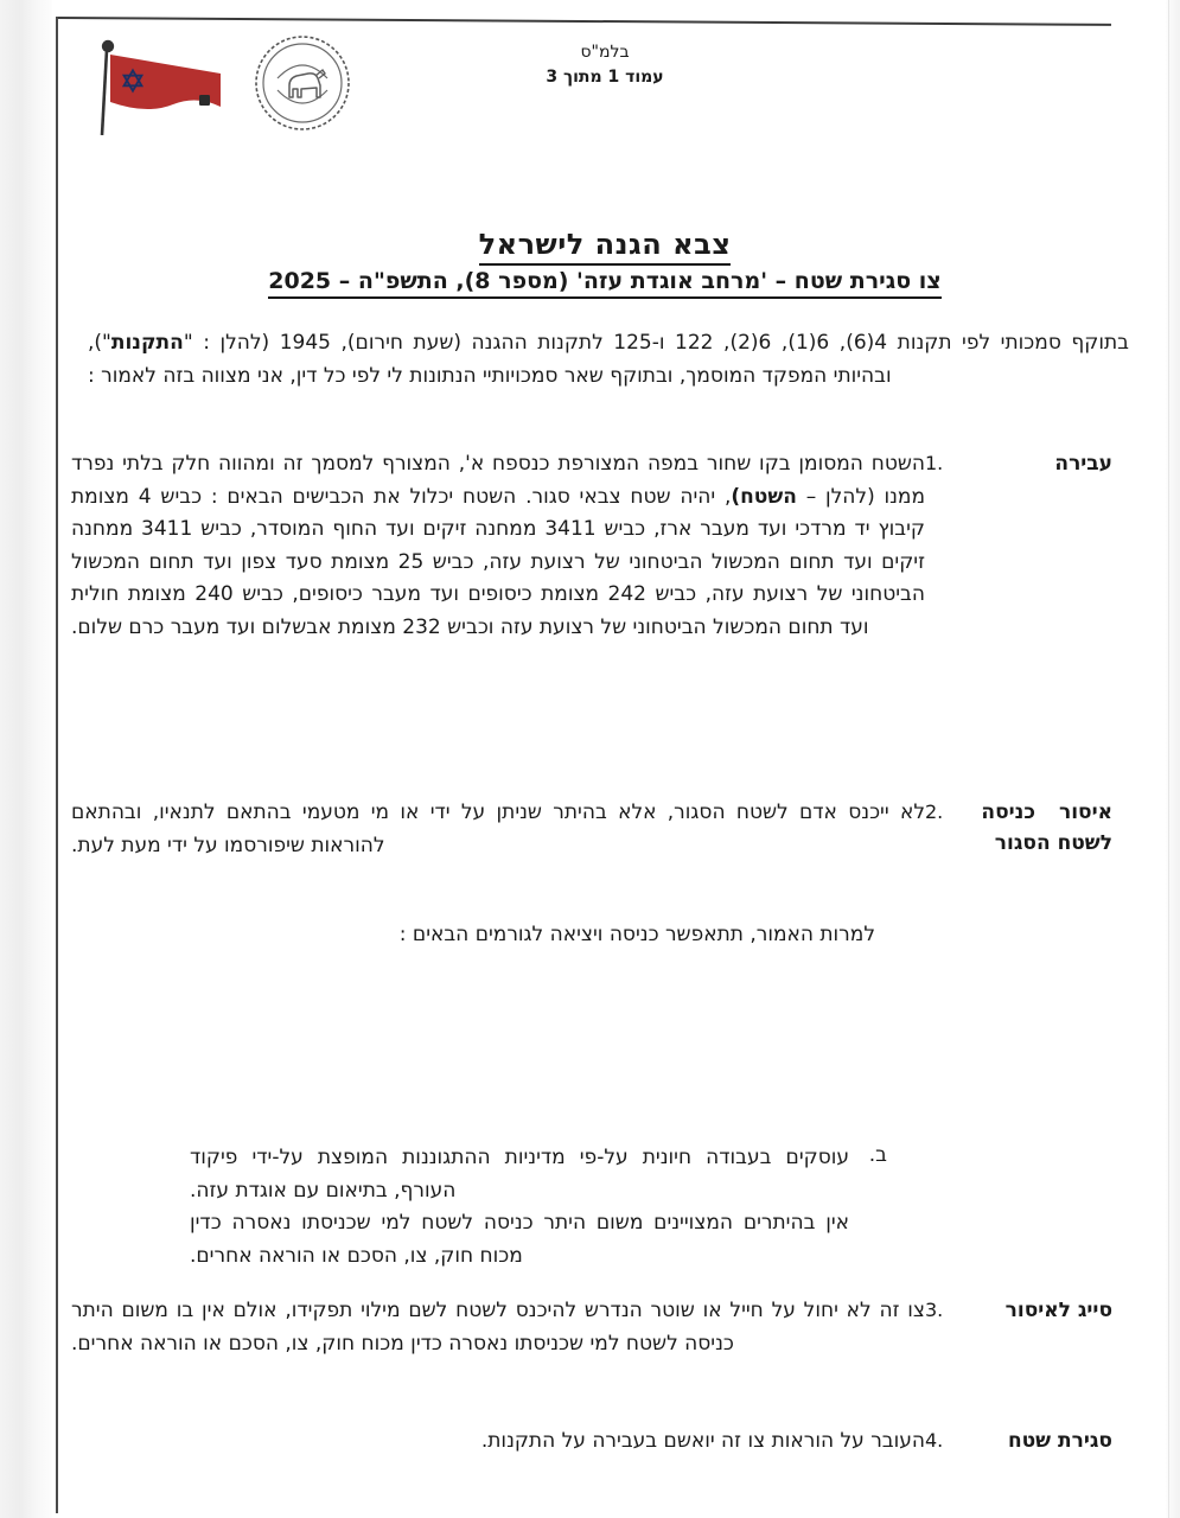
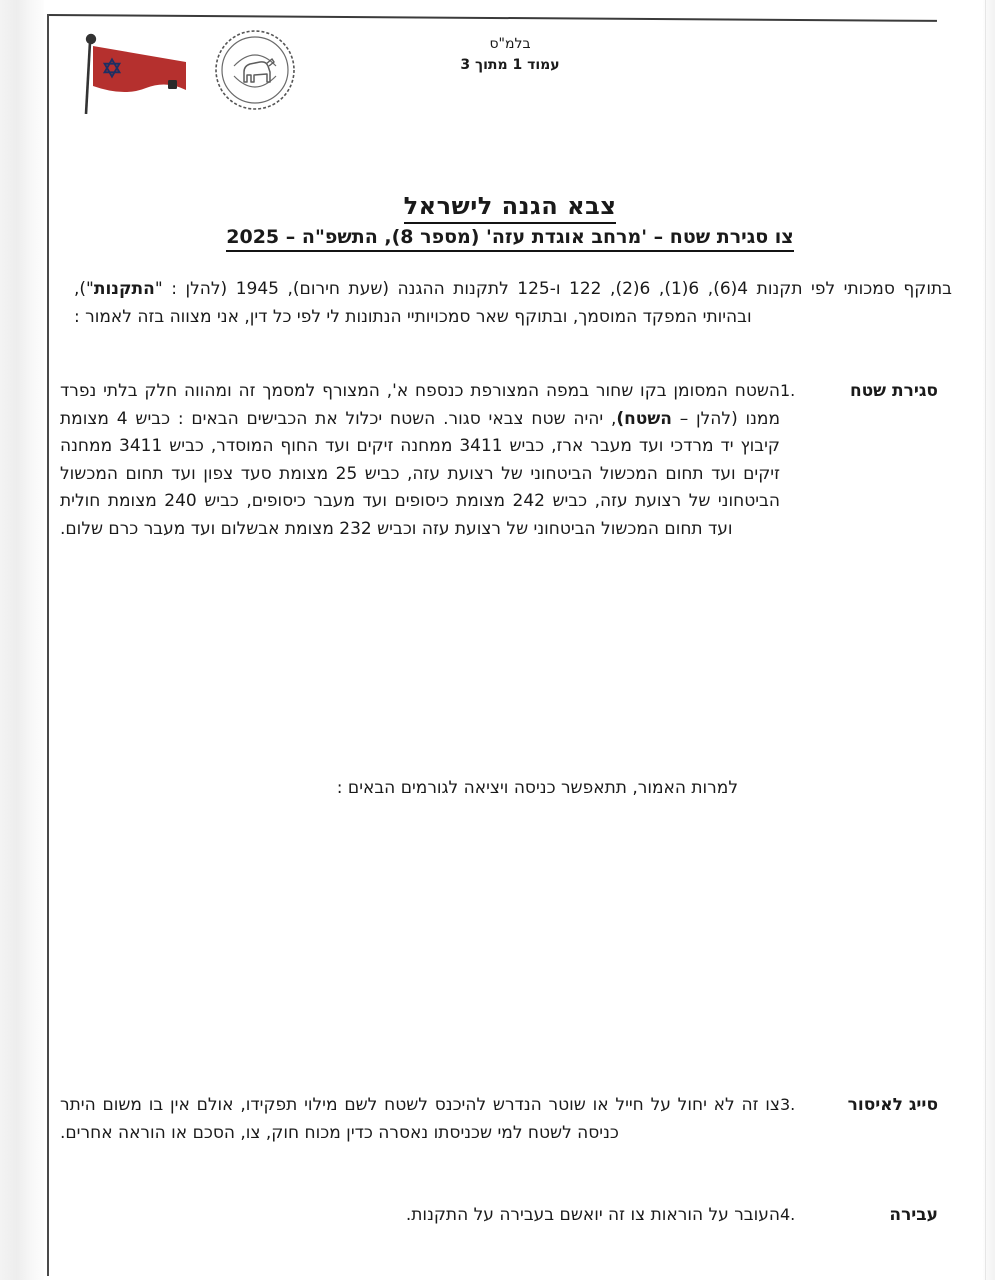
  בלמ"ס
  עמוד 1 מתוך 3
  צבא הגנה לישראל
  צו סגירת שטח – 'מרחב אוגדת עזה' (מספר 8), התשפ"ה – 2025
  בתוקף סמכותי לפי תקנות 4(6), 6(1), 6(2), 122 ו-125 לתקנות ההגנה (שעת חירום), 1945 (להלן : "התקנות"), ובהיותי המפקד המוסמך, ובתוקף שאר סמכויותיי הנתונות לי לפי כל דין, אני מצווה בזה לאמור :
- עבירה
+ סגירת שטח
  1.
  השטח המסומן בקו שחור במפה המצורפת כנספח א', המצורף למסמך זה ומהווה חלק בלתי נפרד ממנו (להלן – השטח), יהיה שטח צבאי סגור. השטח יכלול את הכבישים הבאים : כביש 4 מצומת קיבוץ יד מרדכי ועד מעבר ארז, כביש 3411 ממחנה זיקים ועד החוף המוסדר, כביש 3411 ממחנה זיקים ועד תחום המכשול הביטחוני של רצועת עזה, כביש 25 מצומת סעד צפון ועד תחום המכשול הביטחוני של רצועת עזה, כביש 242 מצומת כיסופים ועד מעבר כיסופים, כביש 240 מצומת חולית ועד תחום המכשול הביטחוני של רצועת עזה וכביש 232 מצומת אבשלום ועד מעבר כרם שלום.
- איסורכניסה
- לשטח הסגור
- 2.
- לא ייכנס אדם לשטח הסגור, אלא בהיתר שניתן על ידי או מי מטעמי בהתאם לתנאיו, ובהתאם להוראות שיפורסמו על ידי מעת לעת.
  למרות האמור, תתאפשר כניסה ויציאה לגורמים הבאים :
- ב.
- עוסקים בעבודה חיונית על-פי מדיניות ההתגוננות המופצת על-ידי פיקוד העורף, בתיאום עם אוגדת עזה.
- אין בהיתרים המצויינים משום היתר כניסה לשטח למי שכניסתו נאסרה כדין מכוח חוק, צו, הסכם או הוראה אחרים.
  סייג לאיסור
  3.
  צו זה לא יחול על חייל או שוטר הנדרש להיכנס לשטח לשם מילוי תפקידו, אולם אין בו משום היתר כניסה לשטח למי שכניסתו נאסרה כדין מכוח חוק, צו, הסכם או הוראה אחרים.
- סגירת שטח
+ עבירה
  4.
  העובר על הוראות צו זה יואשם בעבירה על התקנות.
